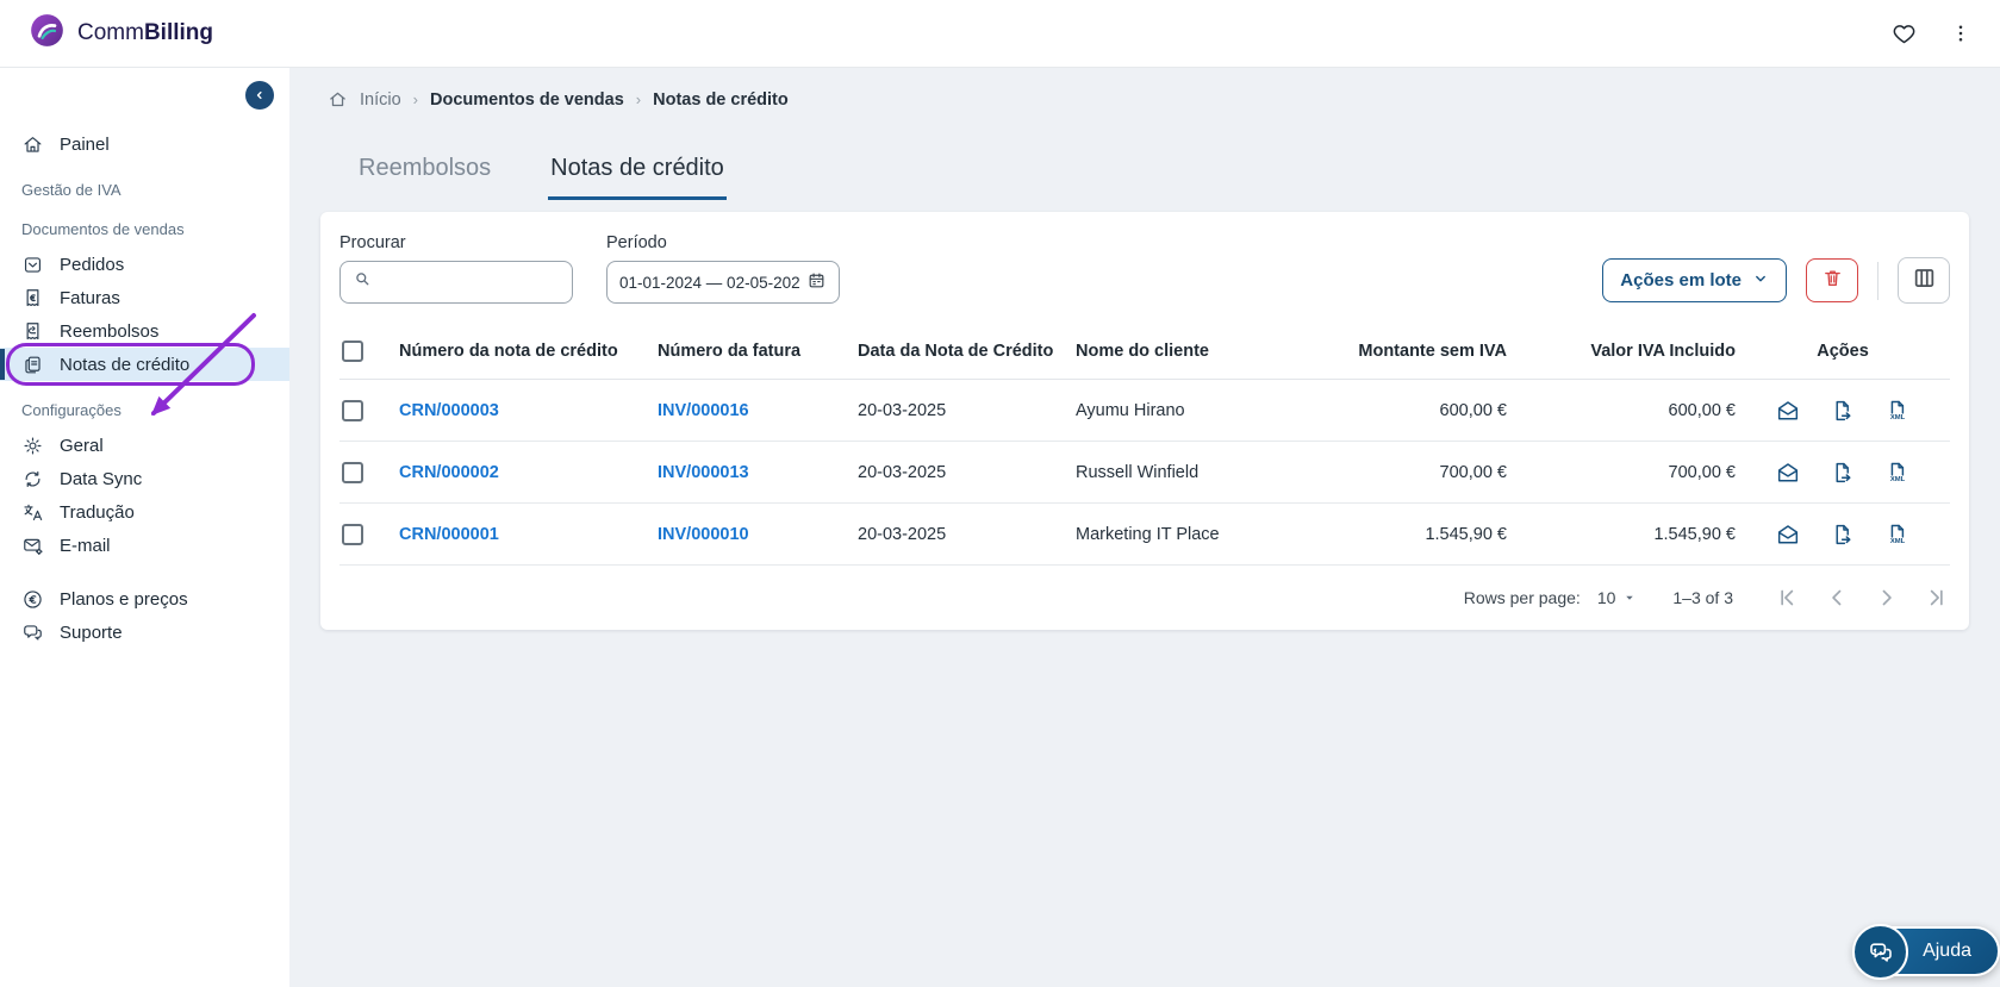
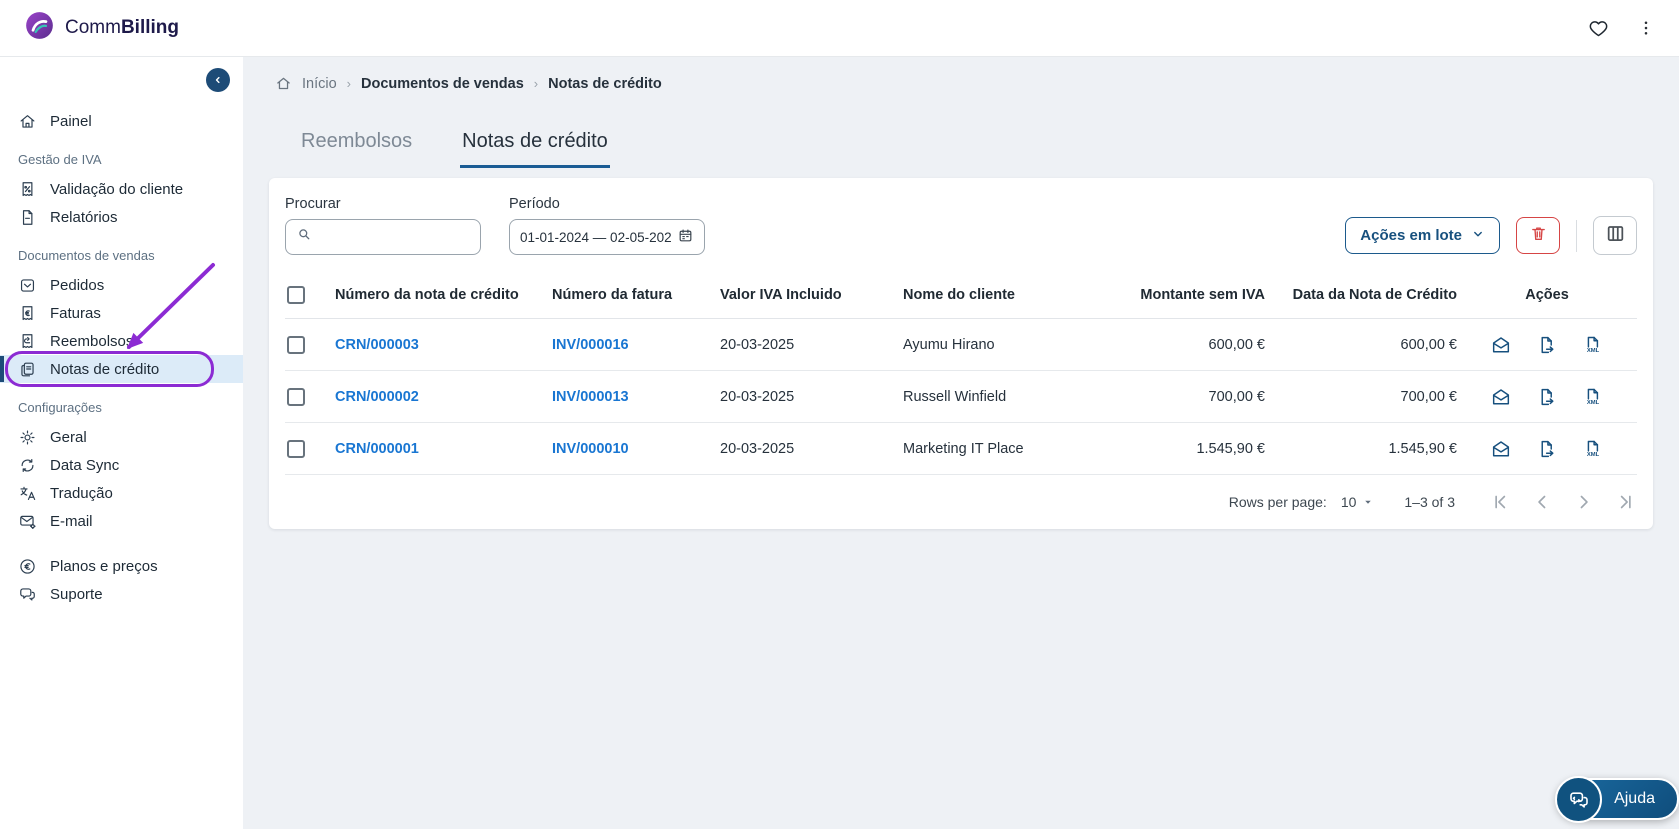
  CommBilling
  Painel
  Gestão de IVA
+ Validação do cliente
+ Relatórios
  Documentos de vendas
  Pedidos
  Faturas
  Reembolsos
  Notas de crédito
  Configurações
  Geral
  Data Sync
  Tradução
  E-mail
  Planos e preços
  Suporte
  Início
  ›
  Documentos de vendas
  ›
  Notas de crédito
  Reembolsos
  Notas de crédito
  Procurar
  Período
  01-01-2024 — 02-05-202
  Ações em lote
  Número da nota de crédito
  Número da fatura
- Data da Nota de Crédito
+ Valor IVA Incluido
  Nome do cliente
  Montante sem IVA
- Valor IVA Incluido
+ Data da Nota de Crédito
  Ações
  CRN/000003
  INV/000016
  20-03-2025
  Ayumu Hirano
  600,00 €
  600,00 €
  CRN/000002
  INV/000013
  20-03-2025
  Russell Winfield
  700,00 €
  700,00 €
  CRN/000001
  INV/000010
  20-03-2025
  Marketing IT Place
  1.545,90 €
  1.545,90 €
  Rows per page:
  10
  1–3 of 3
  Ajuda
